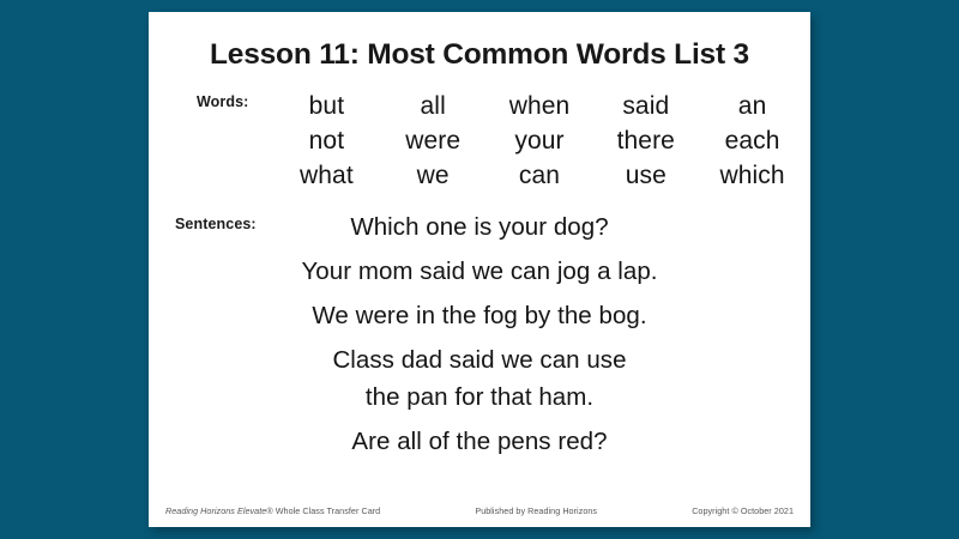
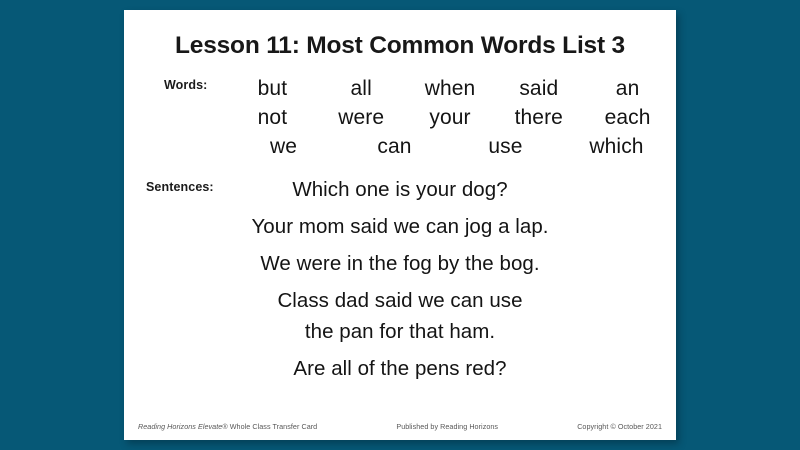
  Lesson 11: Most Common Words List 3
  Words:
  but
  all
  when
  said
  an
  not
  were
  your
  there
  each
- what
  we
  can
  use
  which
  Sentences:
  Which one is your dog?
  Your mom said we can jog a lap.
  We were in the fog by the bog.
  Class dad said we can use
  the pan for that ham.
  Are all of the pens red?
  Reading Horizons Elevate® Whole Class Transfer Card
  Published by Reading Horizons
  Copyright © October 2021
